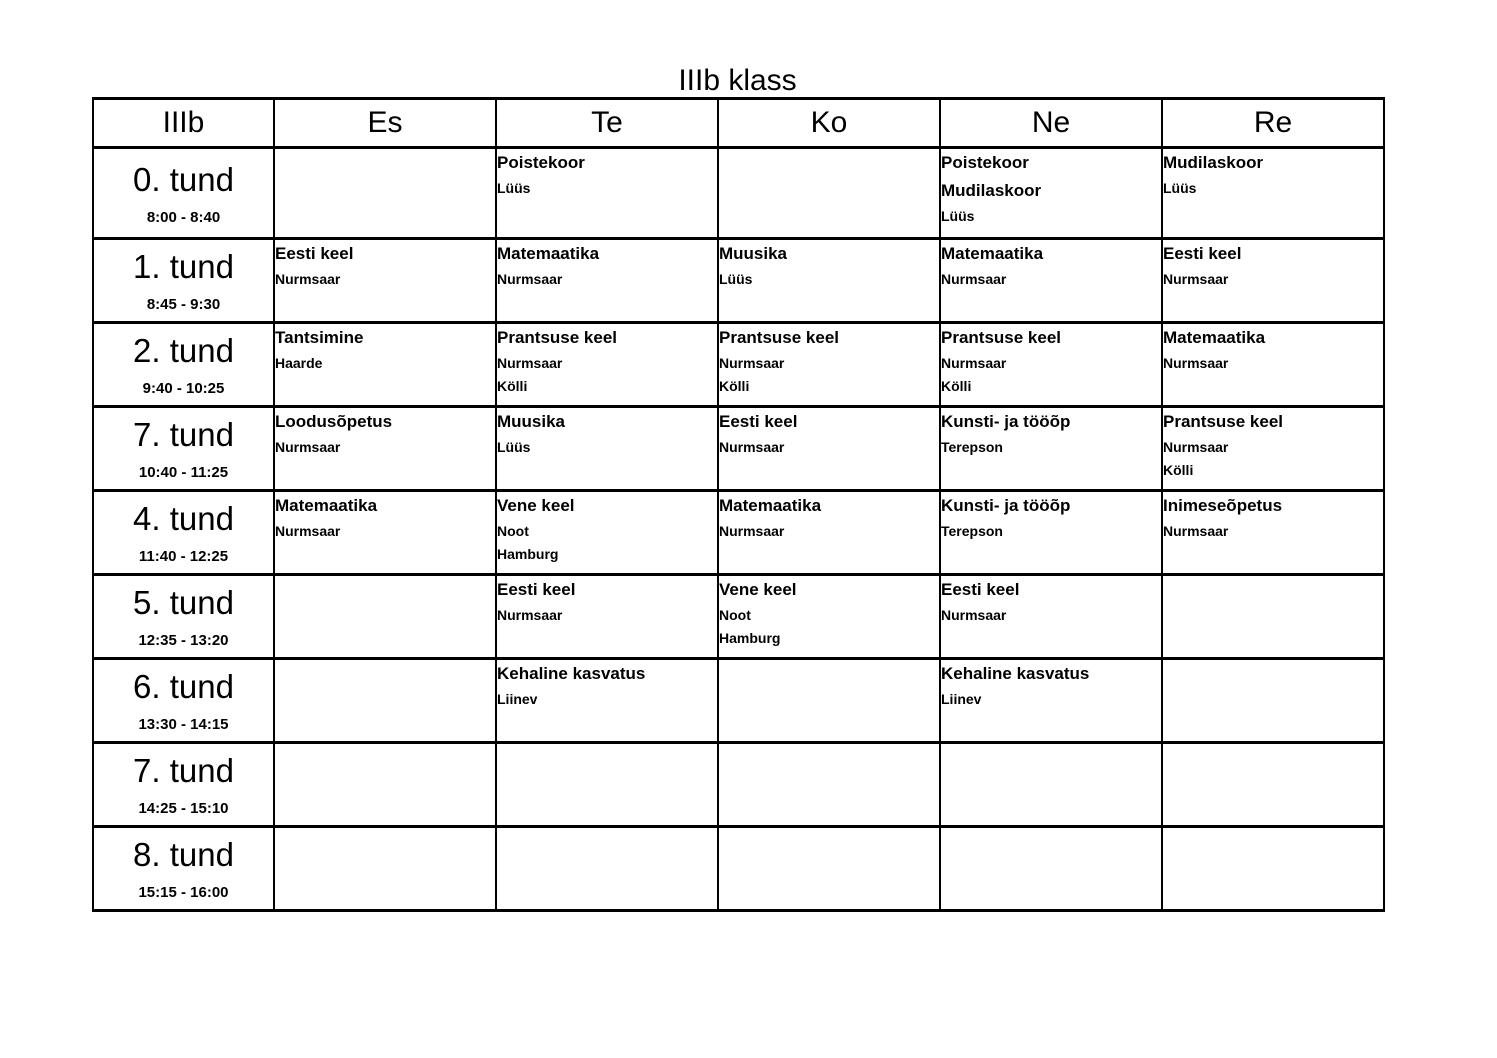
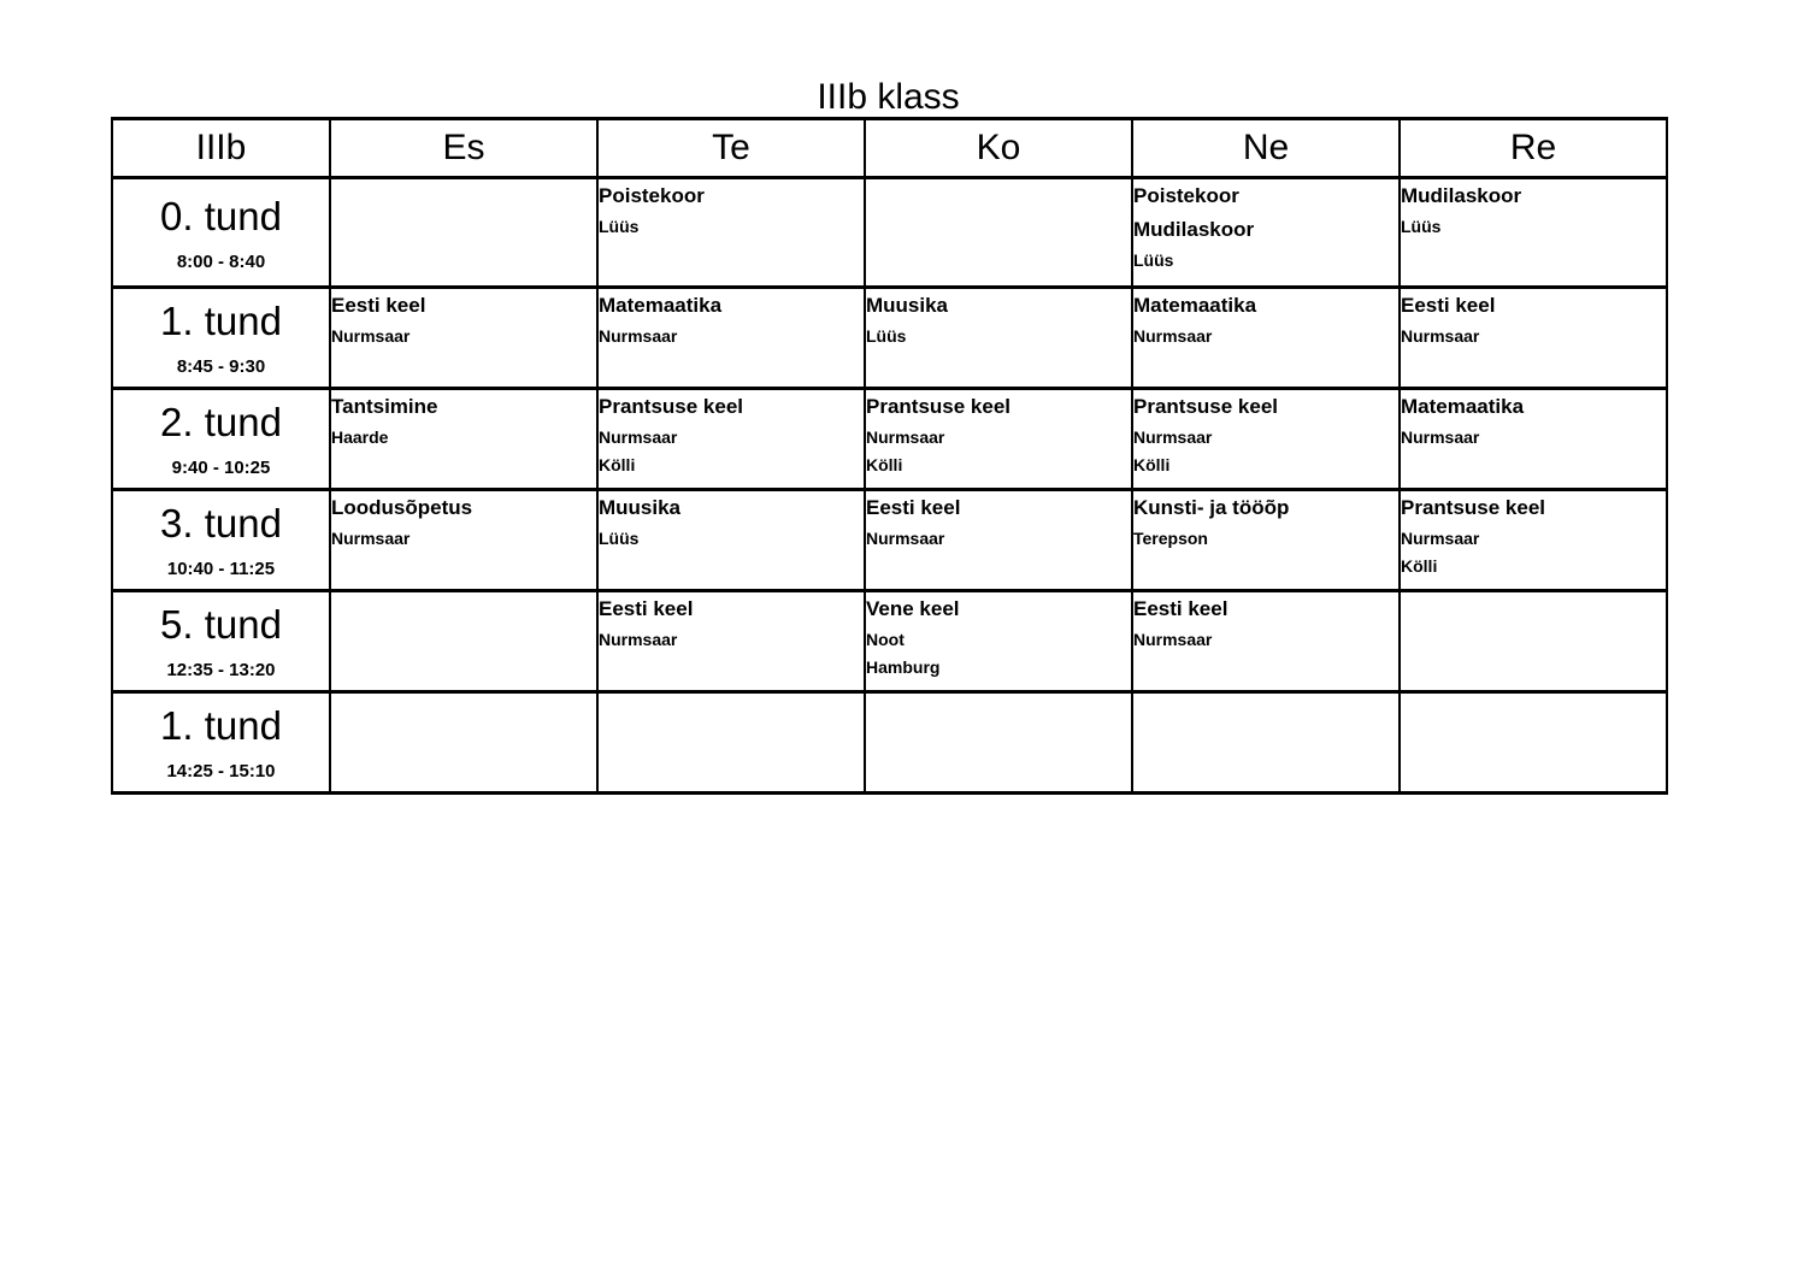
  IIIb klass
  IIIb	Es	Te	Ko	Ne	Re
  0. tund8:00 - 8:40		PoistekoorLüüs		PoistekoorMudilaskoorLüüs	MudilaskoorLüüs
  1. tund8:45 - 9:30	Eesti keelNurmsaar	MatemaatikaNurmsaar	MuusikaLüüs	MatemaatikaNurmsaar	Eesti keelNurmsaar
  2. tund9:40 - 10:25	TantsimineHaarde	Prantsuse keelNurmsaarKölli	Prantsuse keelNurmsaarKölli	Prantsuse keelNurmsaarKölli	MatemaatikaNurmsaar
- 7. tund10:40 - 11:25	LoodusõpetusNurmsaar	MuusikaLüüs	Eesti keelNurmsaar	Kunsti- ja tööõpTerepson	Prantsuse keelNurmsaarKölli
+ 3. tund10:40 - 11:25	LoodusõpetusNurmsaar	MuusikaLüüs	Eesti keelNurmsaar	Kunsti- ja tööõpTerepson	Prantsuse keelNurmsaarKölli
- 4. tund11:40 - 12:25	MatemaatikaNurmsaar	Vene keelNootHamburg	MatemaatikaNurmsaar	Kunsti- ja tööõpTerepson	InimeseõpetusNurmsaar
  5. tund12:35 - 13:20		Eesti keelNurmsaar	Vene keelNootHamburg	Eesti keelNurmsaar
- 6. tund13:30 - 14:15		Kehaline kasvatusLiinev		Kehaline kasvatusLiinev
- 7. tund14:25 - 15:10
+ 1. tund14:25 - 15:10
- 8. tund15:15 - 16:00
